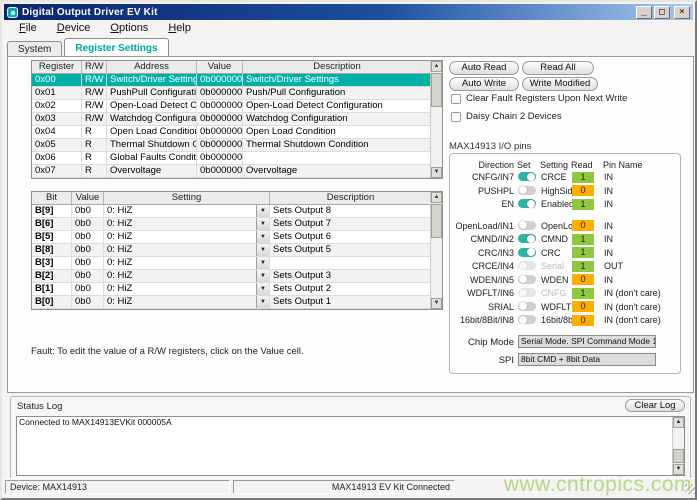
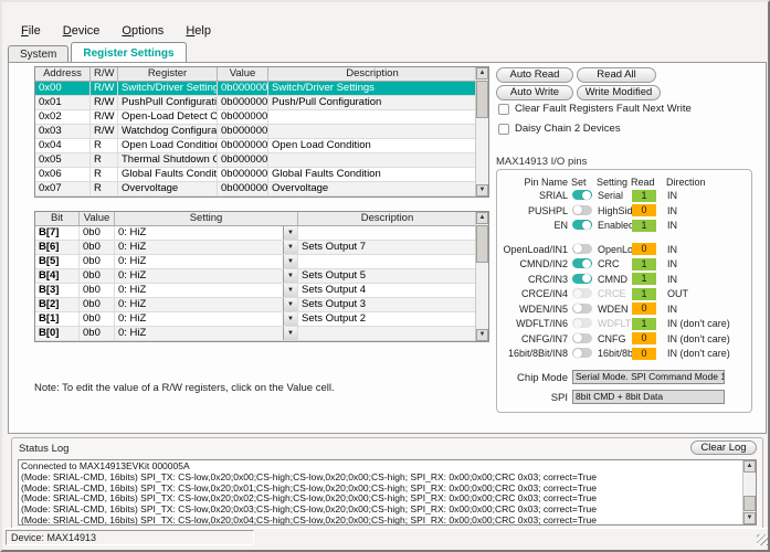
- Digital Output Driver EV Kit
- _
- □
- ×
  File
  Device
  Options
  Help
  System
  Register Settings
- Register
+ Address
  R/W
- Address
+ Register
  Value
  Description
  0x00
  R/W
  Switch/Driver Setting
  0b000000
  Switch/Driver Settings
  0x01
  R/W
  PushPull Configurati
  0b000000
  Push/Pull Configuration
  0x02
  R/W
  0b000000
- Open-Load Detect Configuration
  0x03
  R/W
  Watchdog Configura
  0b000000
- Watchdog Configuration
  0x04
  R
  Open Load Conditio
  0b000000
  Open Load Condition
  0x05
  R
  Thermal Shutdown C
  0b000000
- Thermal Shutdown Condition
  0x06
  R
  Global Faults Condit
  0b000000
+ Global Faults Condition
  0x07
  R
  Overvoltage
  0b000000
  Overvoltage
  Bit
  Value
  Setting
  Description
- B[9]
+ B[7]
  0b0
  0: HiZ
- Sets Output 8
  B[6]
  0b0
  0: HiZ
  Sets Output 7
  B[5]
  0b0
  0: HiZ
- Sets Output 6
- B[8]
+ B[4]
  0b0
  0: HiZ
  Sets Output 5
  B[3]
  0b0
  0: HiZ
+ Sets Output 4
  B[2]
  0b0
  0: HiZ
  Sets Output 3
  B[1]
  0b0
  0: HiZ
  Sets Output 2
  B[0]
  0b0
  0: HiZ
- Sets Output 1
- Fault: To edit the value of a R/W registers, click on the Value cell.
+ Note: To edit the value of a R/W registers, click on the Value cell.
  Auto Read
  Read All
  Auto Write
  Write Modified
- Clear Fault Registers Upon Next Write
+ Clear Fault Registers Fault Next Write
  Daisy Chain 2 Devices
  MAX14913 I/O pins
- Direction
+ Pin Name
  Set
  Setting
  Read
- Pin Name
+ Direction
- CNFG/IN7
+ SRIAL
- CRCE
+ Serial
  1
  IN
  PUSHPL
  HighSid
  0
  IN
  EN
  Enable
  1
  IN
  OpenLoad/IN1
  OpenLo
  0
  IN
  CMND/IN2
- CMND
+ CRC
  1
  IN
  CRC/IN3
- CRC
+ CMND
  1
  IN
  CRCE/IN4
- Serial
+ CRCE
  1
  OUT
  WDEN/IN5
  WDEN
  0
  IN
  WDFLT/IN6
- CNFG
+ WDFLT
  1
  IN (don't care)
- SRIAL
+ CNFG/IN7
- WDFLT
+ CNFG
  0
  IN (don't care)
  16bit/8Bit/IN8
  16bit/8b
  0
  IN (don't care)
  Chip Mode
  Serial Mode. SPI Command Mode 1
  SPI
  8bit CMD + 8bit Data
  Status Log
  Clear Log
  Connected to MAX14913EVKit 000005A
+ (Mode: SRIAL-CMD, 16bits) SPI_TX: CS-low,0x20;0x00;CS-high;CS-low,0x20;0x00;CS-high; SPI_RX: 0x00;0x00;CRC 0x03; correct=True
+ (Mode: SRIAL-CMD, 16bits) SPI_TX: CS-low,0x20;0x01;CS-high;CS-low,0x20;0x00;CS-high; SPI_RX: 0x00;0x00;CRC 0x03; correct=True
+ (Mode: SRIAL-CMD, 16bits) SPI_TX: CS-low,0x20;0x02;CS-high;CS-low,0x20;0x00;CS-high; SPI_RX: 0x00;0x00;CRC 0x03; correct=True
+ (Mode: SRIAL-CMD, 16bits) SPI_TX: CS-low,0x20;0x03;CS-high;CS-low,0x20;0x00;CS-high; SPI_RX: 0x00;0x00;CRC 0x03; correct=True
+ (Mode: SRIAL-CMD, 16bits) SPI_TX: CS-low,0x20;0x04;CS-high;CS-low,0x20;0x00;CS-high; SPI_RX: 0x00;0x00;CRC 0x03; correct=True
  Device: MAX14913
- MAX14913 EV Kit Connected
- www.cntropics.com
